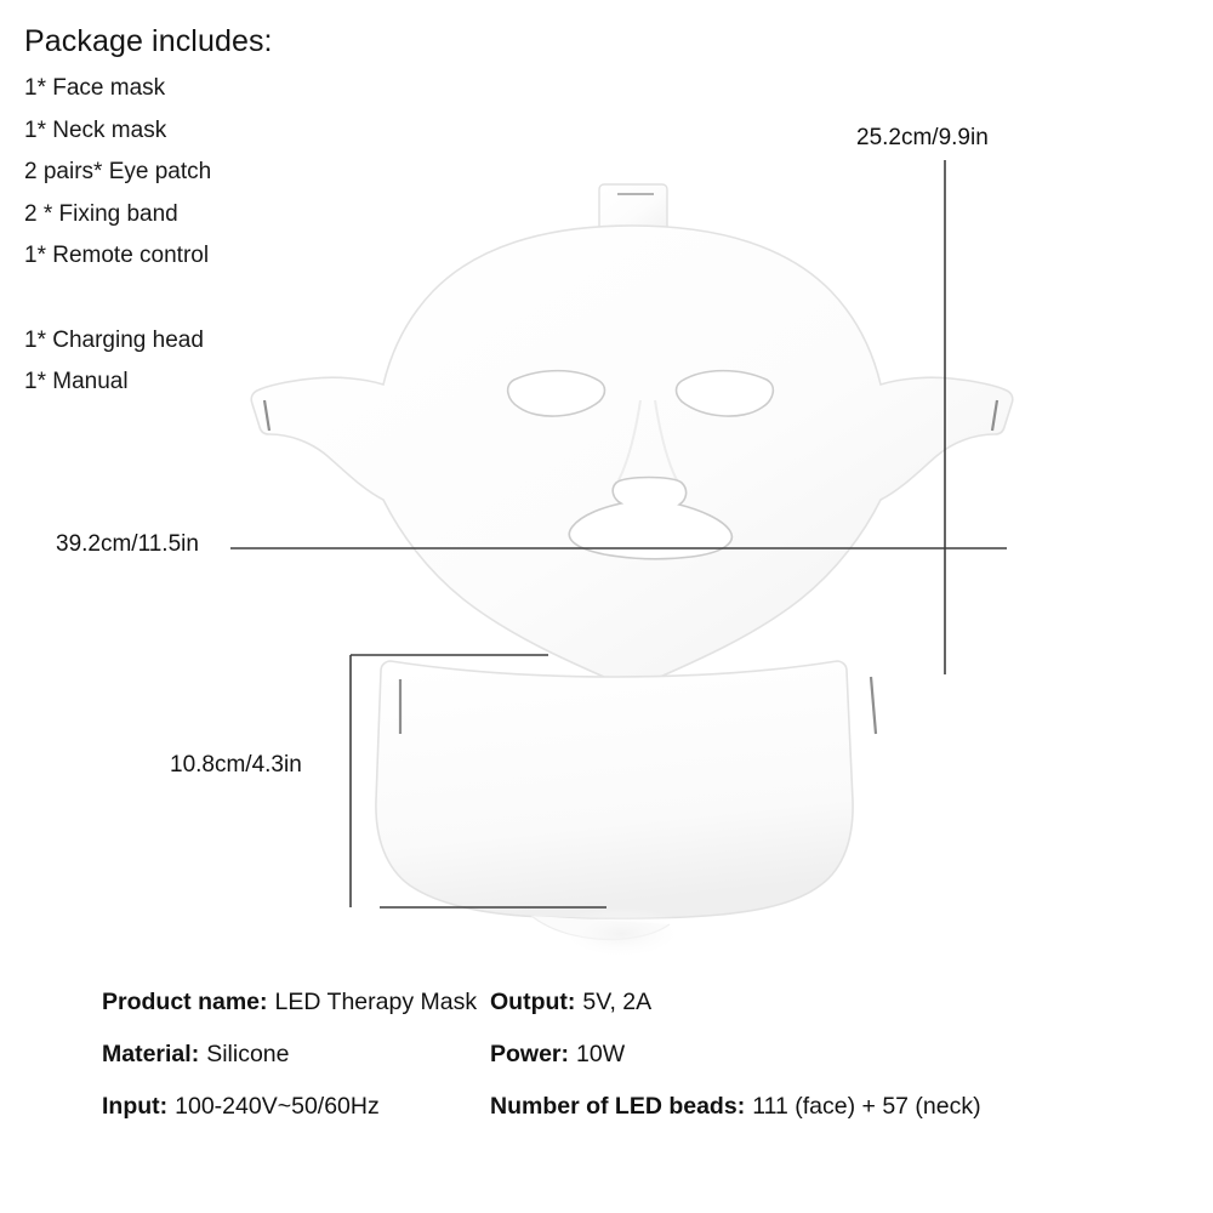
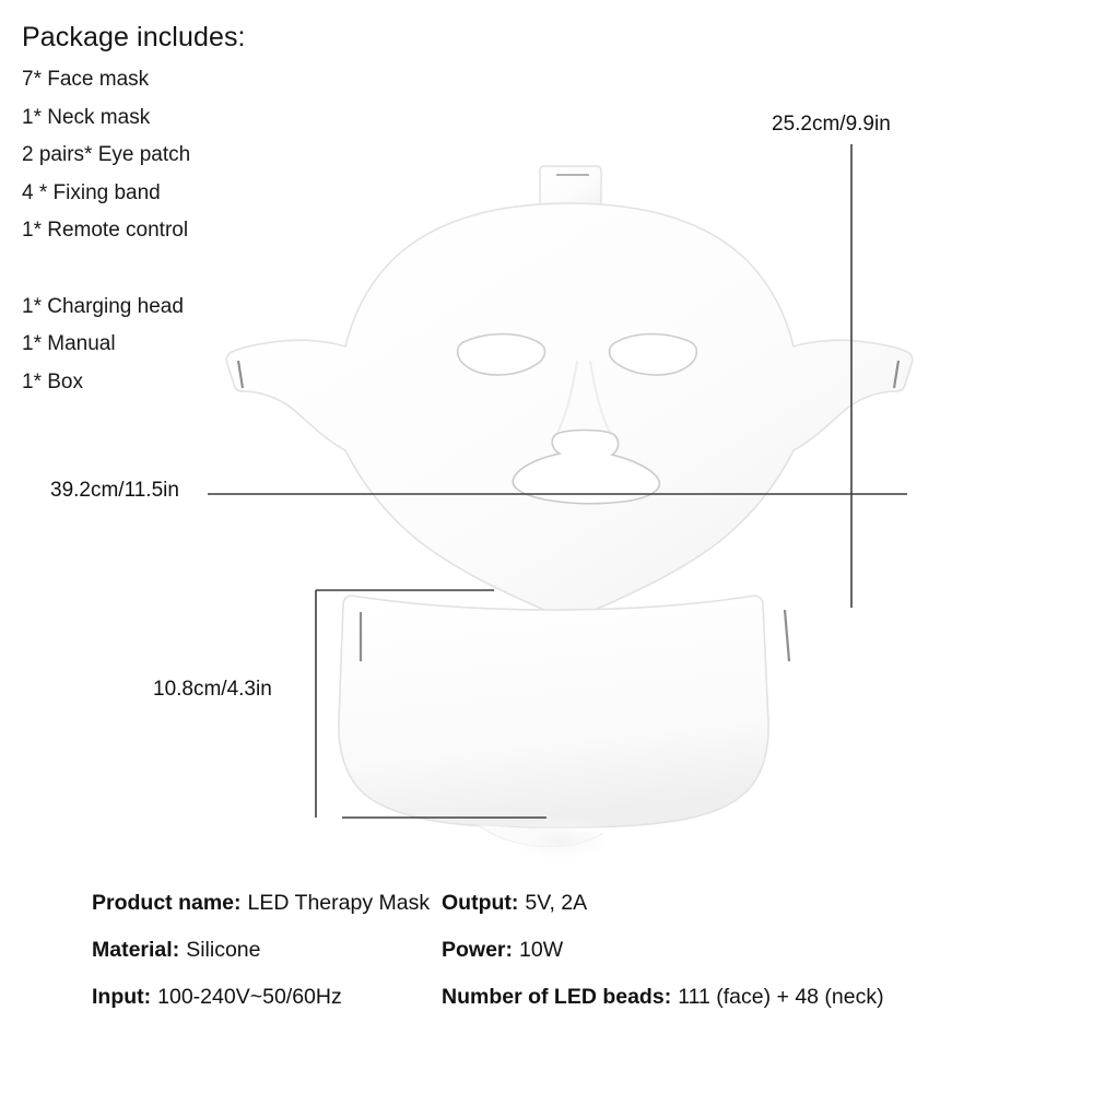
  Package includes:
- 1* Face mask
+ 7* Face mask
  1* Neck mask
  2 pairs* Eye patch
- 2 * Fixing band
+ 4 * Fixing band
  1* Remote control
  1* Charging head
  1* Manual
+ 1* Box
  25.2cm/9.9in
  39.2cm/11.5in
  10.8cm/4.3in
  Product name:
  LED Therapy Mask
  Output:
  5V, 2A
  Material:
  Silicone
  Power:
  10W
  Input:
  100-240V~50/60Hz
  Number of LED beads:
- 111 (face) + 57 (neck)
+ 111 (face) + 48 (neck)
